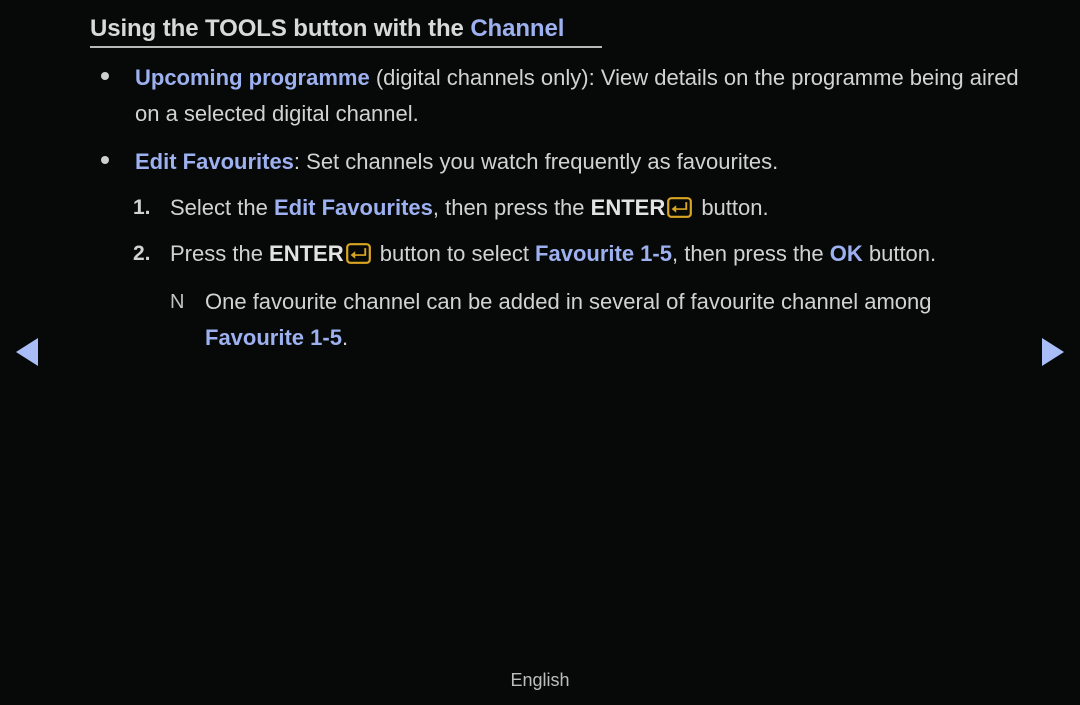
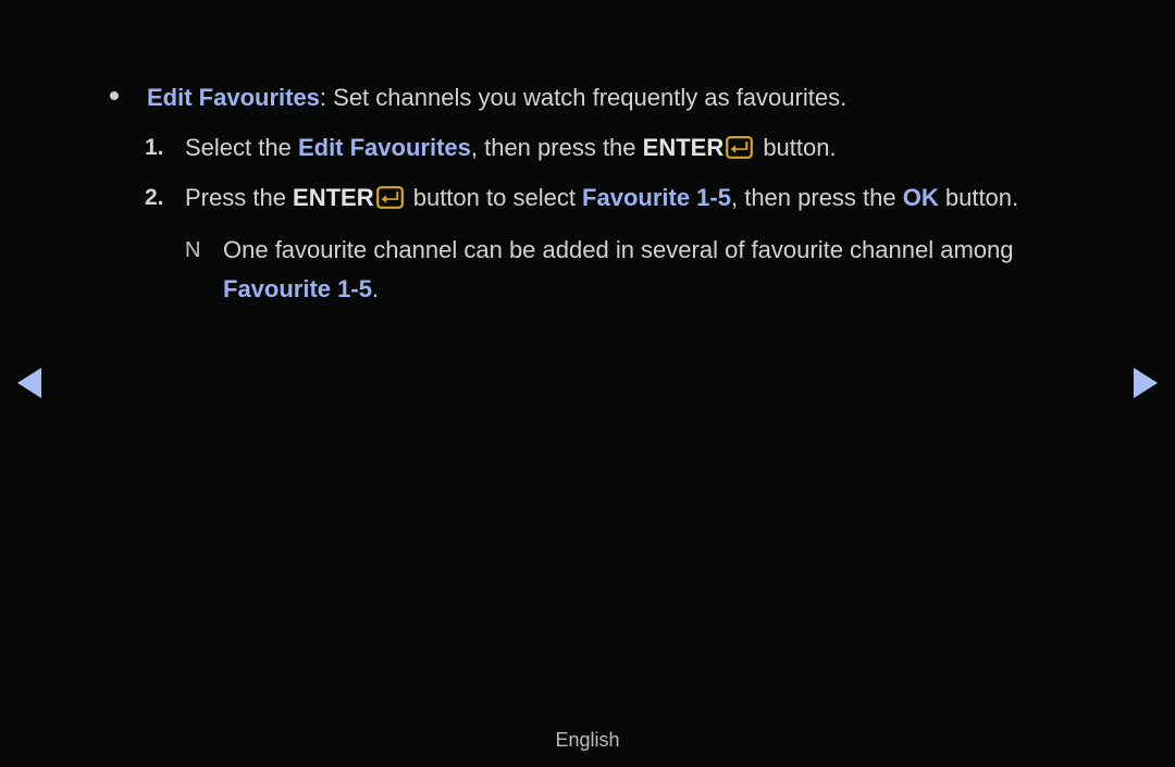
- Using the TOOLS button with the Channel
- Upcoming programme (digital channels only): View details on the programme being aired on a selected digital channel.
  Edit Favourites: Set channels you watch frequently as favourites.
  1.
  Select the Edit Favourites, then press the ENTER button.
  2.
  Press the ENTER button to select Favourite 1-5, then press the OK button.
  N
  One favourite channel can be added in several of favourite channel among Favourite 1-5.
  English
